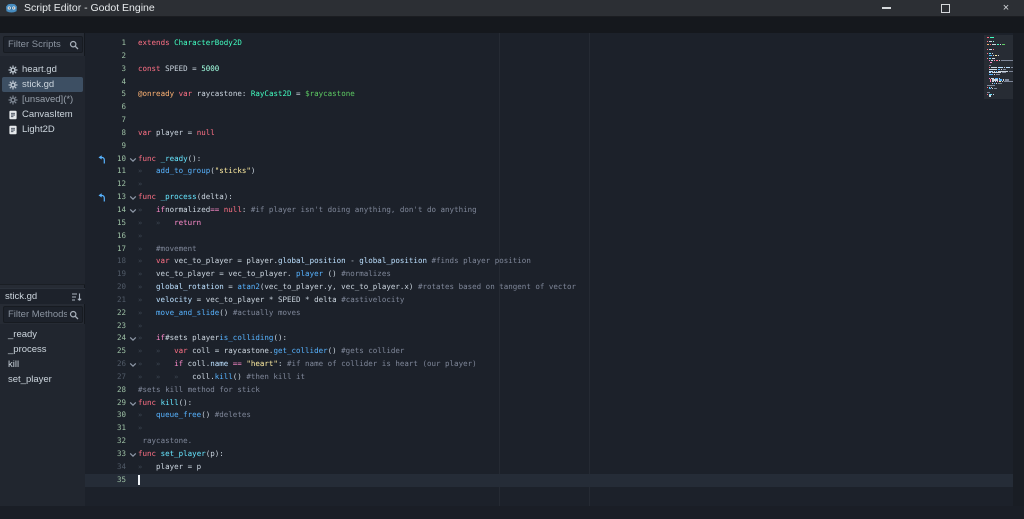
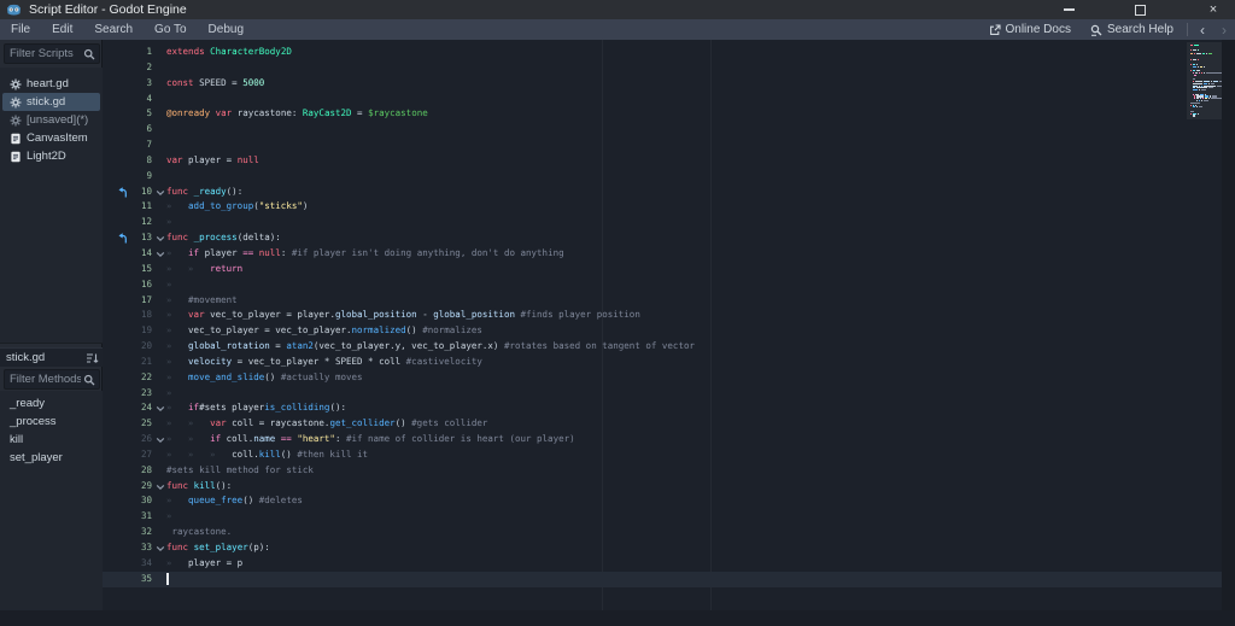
  Script Editor - Godot Engine
  ×
+ File
+ Edit
+ Search
+ Go To
+ Debug
+ Online Docs
+ Search Help
+ ‹
+ ›
  Filter Scripts
  heart.gd
  stick.gd
  [unsaved](*)
  CanvasItem
  Light2D
  stick.gd
  Filter Methods
  _ready
  _process
  kill
  set_player
  1
  extends CharacterBody2D
  2
  3
  const SPEED = 5000
  4
  5
  @onready var raycastone: RayCast2D = $raycastone
  6
  7
  8
  var player = null
  9
  10
  func _ready():
  11
  add_to_group("sticks")
  12
  13
  func _process(delta):
  14
- ifnormalized== null: #if player isn't doing anything, don't do anything
+ if player == null: #if player isn't doing anything, don't do anything
  15
  return
  16
  17
  #movement
  18
  var vec_to_player = player.global_position - global_position #finds player position
  19
- vec_to_player = vec_to_player. player () #normalizes
+ vec_to_player = vec_to_player.normalized() #normalizes
  20
  global_rotation = atan2(vec_to_player.y, vec_to_player.x) #rotates based on tangent of vector
  21
- velocity = vec_to_player * SPEED * delta #castivelocity
+ velocity = vec_to_player * SPEED * coll #castivelocity
  22
  move_and_slide() #actually moves
  23
  24
  if#sets playeris_colliding():
  25
  var coll = raycastone.get_collider() #gets collider
  26
  if coll.name == "heart": #if name of collider is heart (our player)
  27
  coll.kill() #then kill it
  28
  #sets kill method for stick
  29
  func kill():
  30
  queue_free() #deletes
  31
  32
  raycastone.
  33
  func set_player(p):
  34
  player = p
  35
